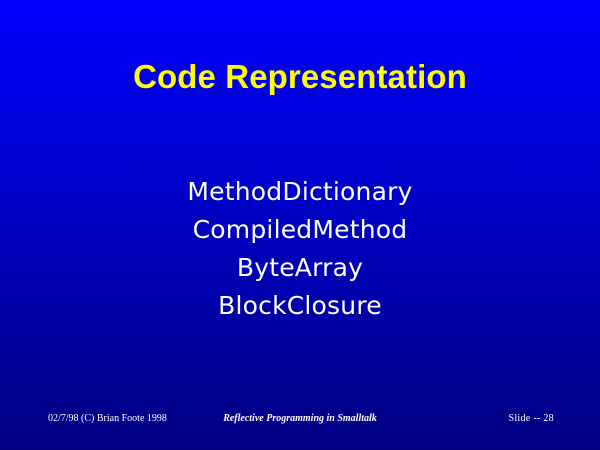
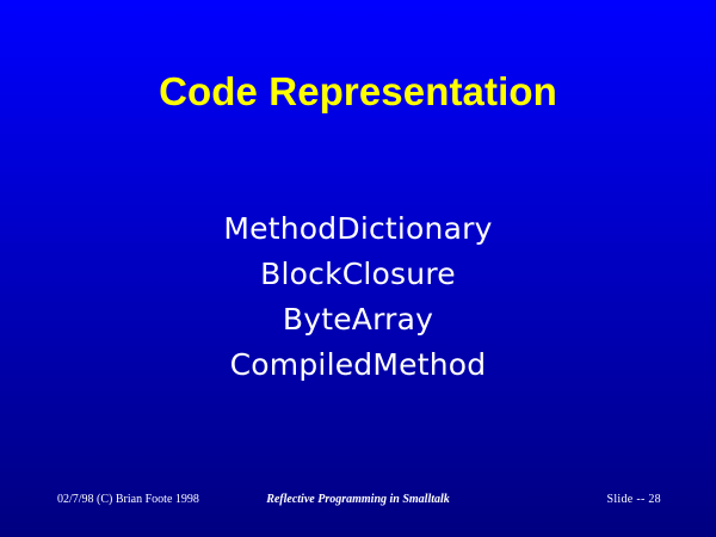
  Code Representation
  MethodDictionary
- CompiledMethod
+ BlockClosure
  ByteArray
- BlockClosure
+ CompiledMethod
  02/7/98 (C) Brian Foote 1998
  Reflective Programming in Smalltalk
  Slide -- 28
